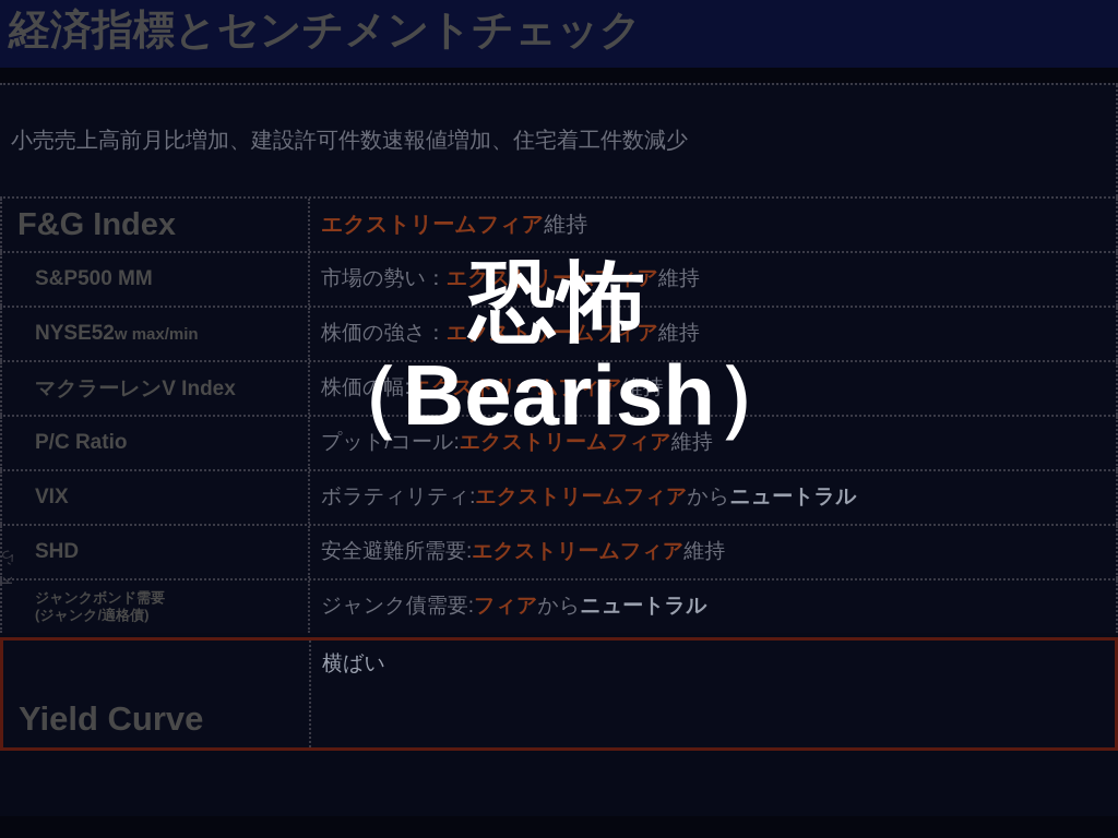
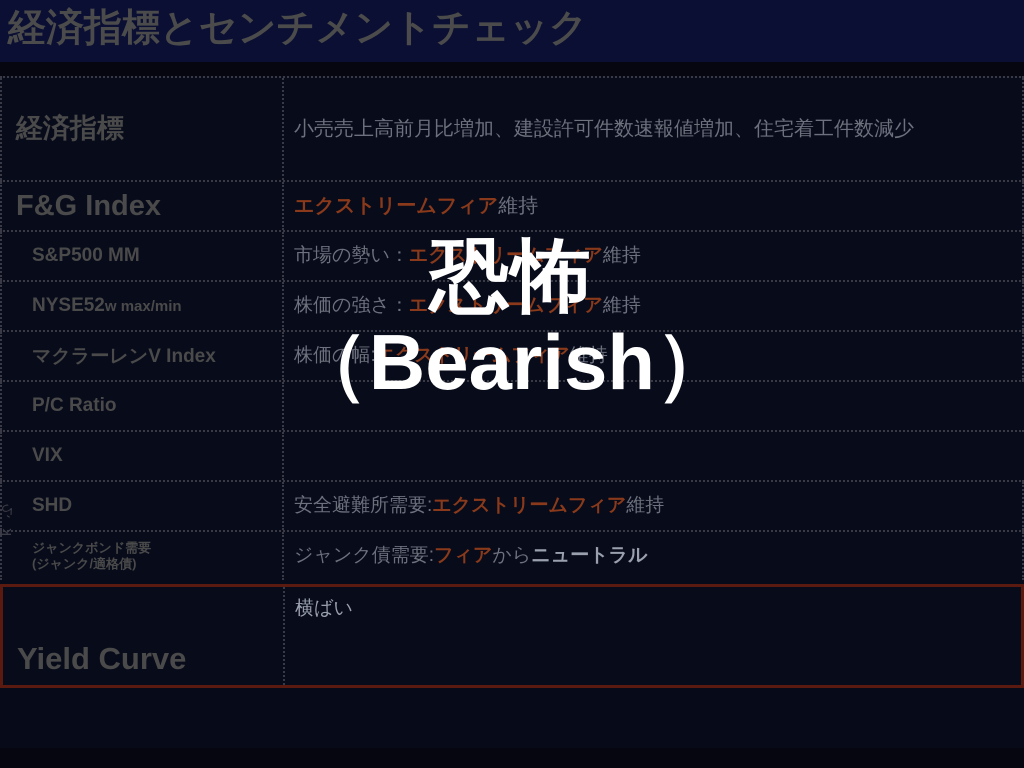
  経済指標とセンチメントチェック
+ 経済指標
  小売売上高前月比増加、建設許可件数速報値増加、住宅着工件数減少
  F&G Index
  エクストリームフィア維持
  S&P500 MM
  市場の勢い：エクストリームフィア維持
  NYSE52w max/min
  株価の強さ：エクストリームフィア維持
  マクラーレンV Index
  株価の幅:エクストリームフィア維持
  P/C Ratio
- プット/コール:エクストリームフィア維持
  VIX
- ボラティリティ:エクストリームフィアからニュートラル
  SHD
  安全避難所需要:エクストリームフィア維持
  ジャンクボンド需要
  (ジャンク/適格債)
  ジャンク債需要:フィアからニュートラル
  Yield Curve
  横ばい
  恐怖
  （Bearish）
